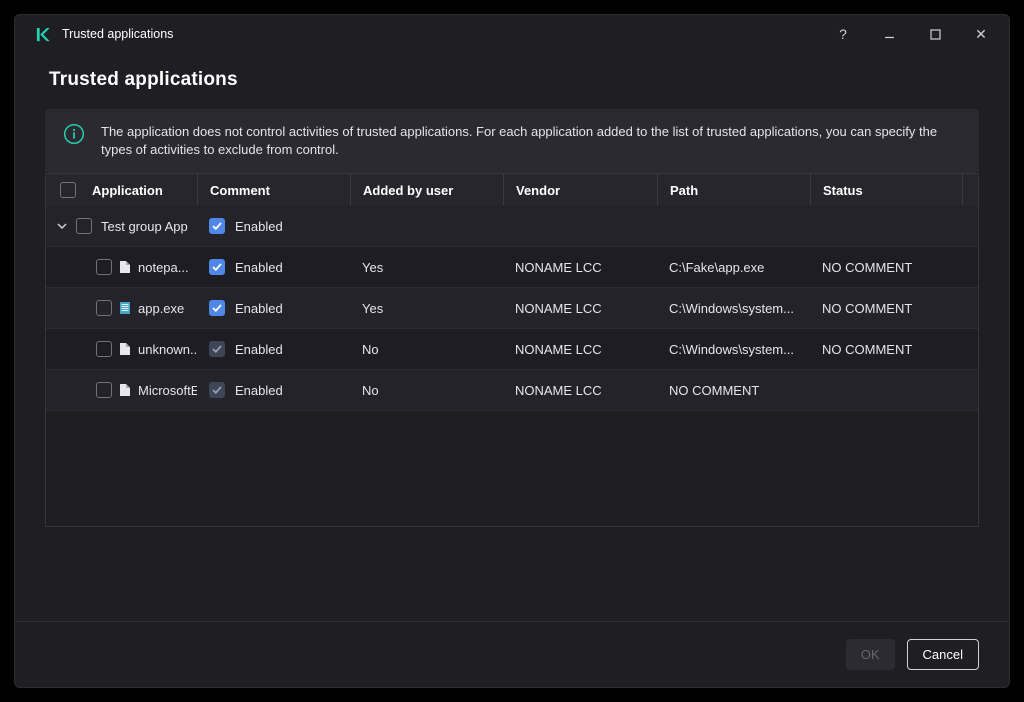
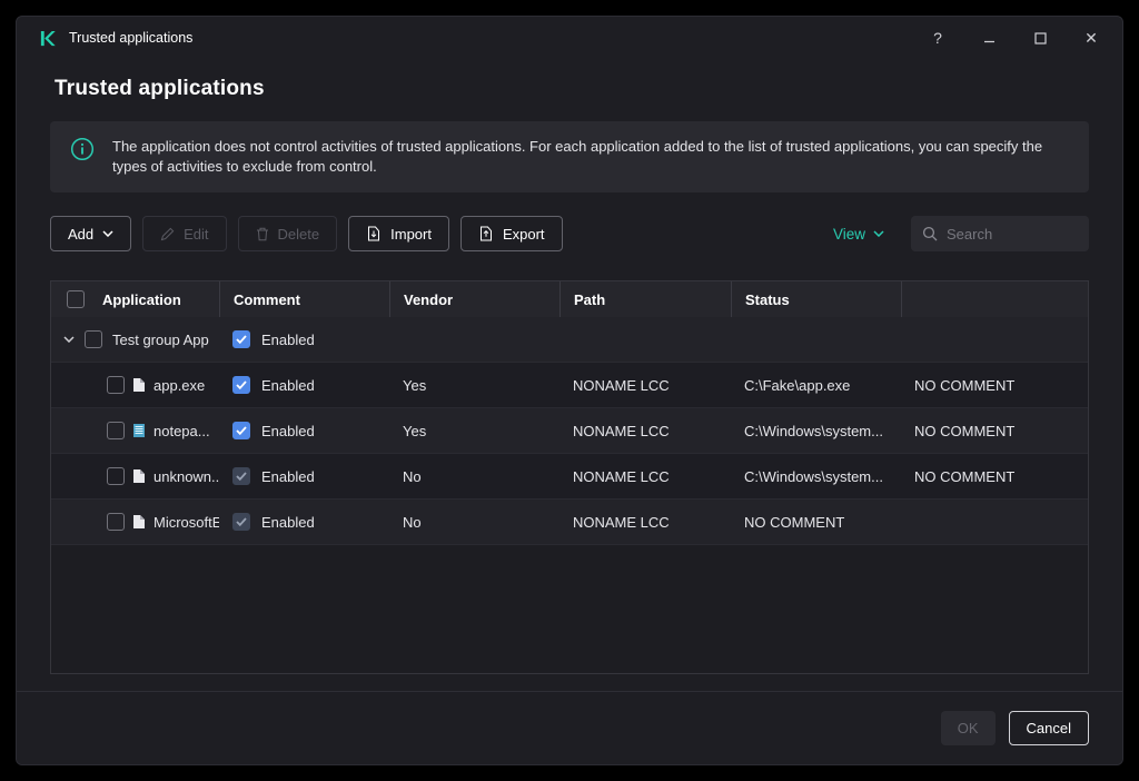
  Trusted applications
  ?
  ✕
  Trusted applications
  The application does not control activities of trusted applications. For each application added to the list of trusted applications, you can specify the types of activities to exclude from control.
+ Add
+ Edit
+ Delete
+ Import
+ Export
+ View
+ Search
  Application
  Comment
- Added by user
  Vendor
  Path
  Status
  Test group App
  Enabled
- notepa...
+ app.exe
  Enabled
  Yes
  NONAME LCC
  C:\Fake\app.exe
  NO COMMENT
- app.exe
+ notepa...
  Enabled
  Yes
  NONAME LCC
  C:\Windows\system...
  NO COMMENT
  unknown..
  Enabled
  No
  NONAME LCC
  C:\Windows\system...
  NO COMMENT
  MicrosoftE
  Enabled
  No
  NONAME LCC
  NO COMMENT
  OK
  Cancel
